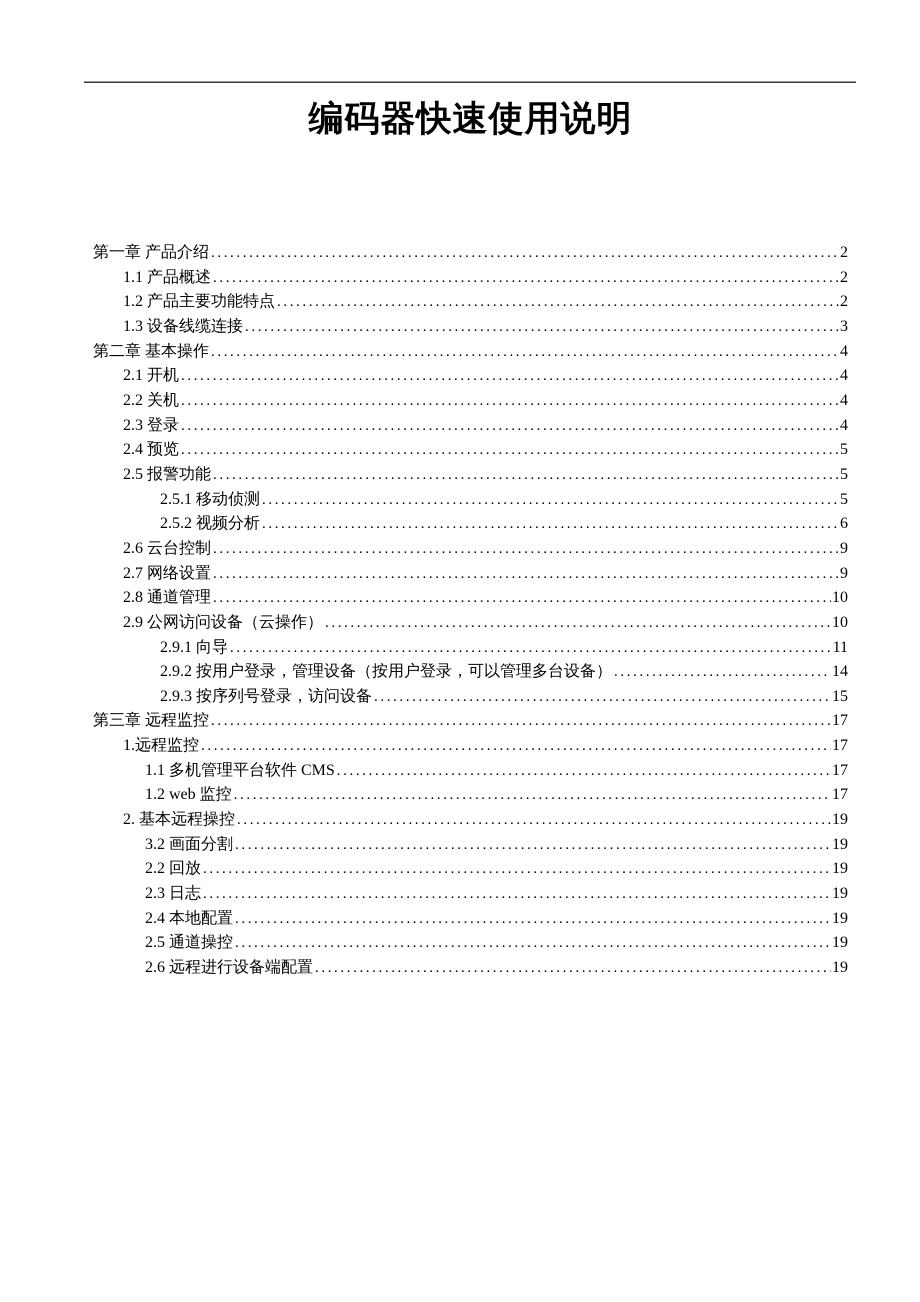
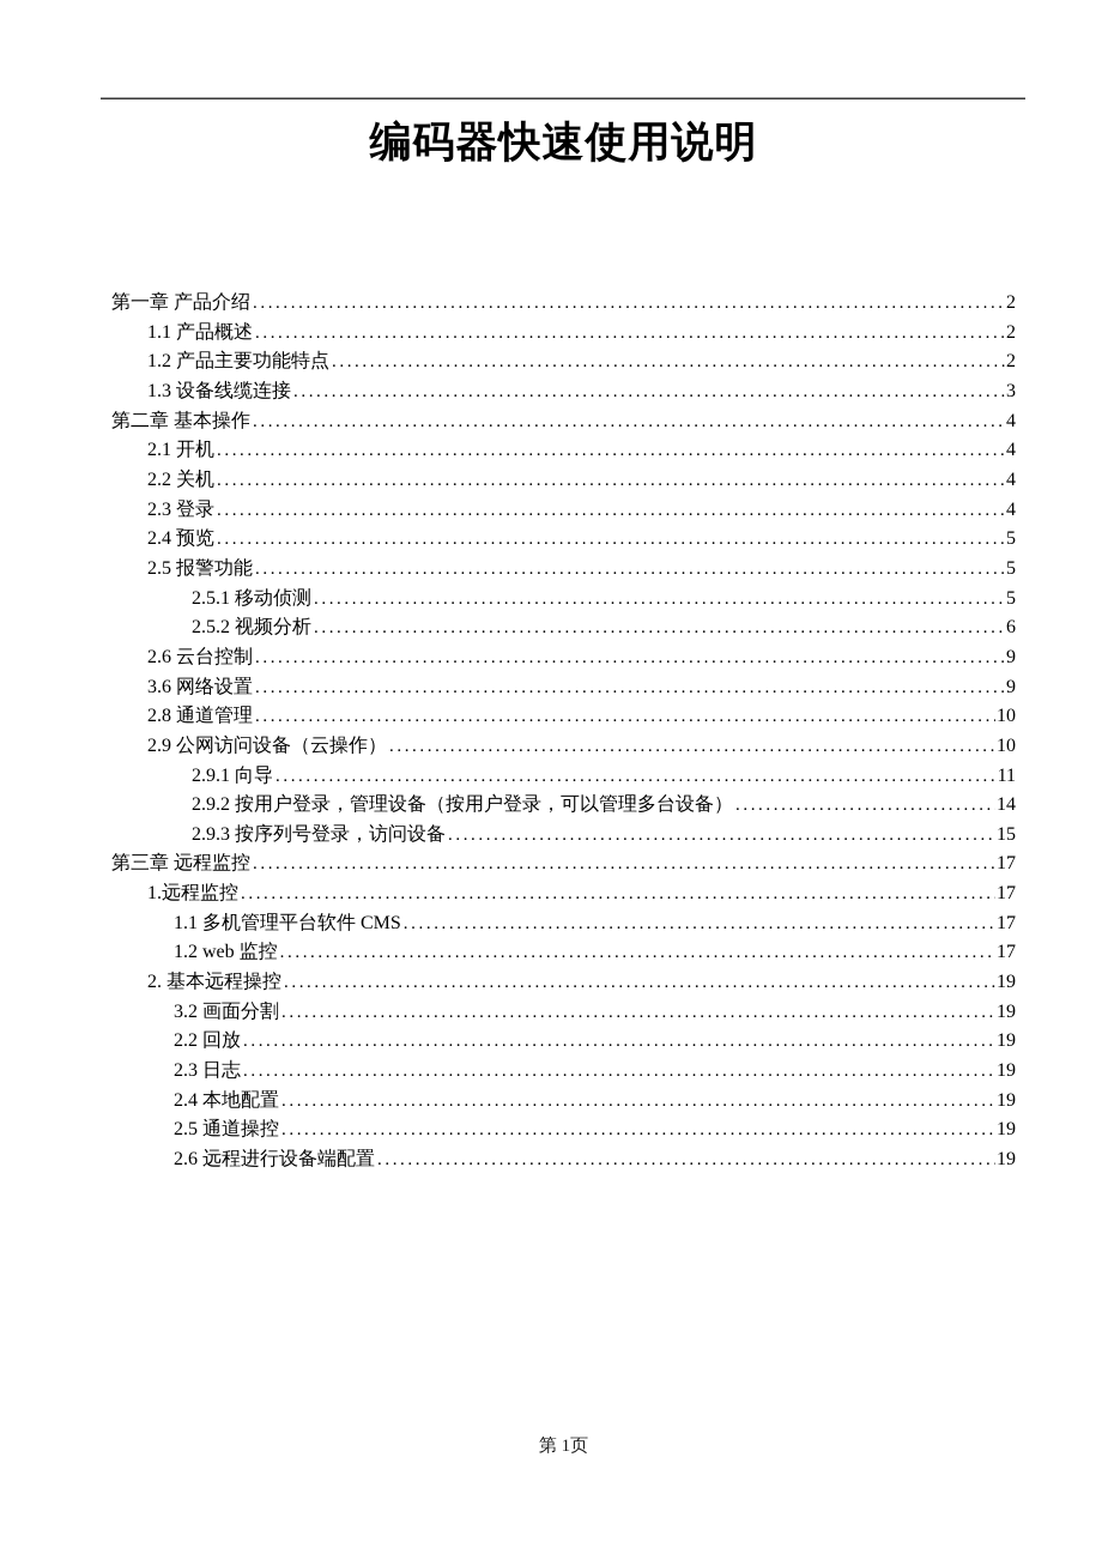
  编码器快速使用说明
  第一章 产品介绍
  2
  1.1 产品概述
  2
  1.2 产品主要功能特点
  2
  1.3 设备线缆连接
  3
  第二章 基本操作
  4
  2.1 开机
  4
  2.2 关机
  4
  2.3 登录
  4
  2.4 预览
  5
  2.5 报警功能
  5
  2.5.1 移动侦测
  5
  2.5.2 视频分析
  6
  2.6 云台控制
  9
- 2.7 网络设置
+ 3.6 网络设置
  9
  2.8 通道管理
  10
  2.9 公网访问设备（云操作）
  10
  2.9.1 向导
  11
  2.9.2 按用户登录，管理设备（按用户登录，可以管理多台设备）
  14
  2.9.3 按序列号登录，访问设备
  15
  第三章 远程监控
  17
  1.远程监控
  17
  1.1 多机管理平台软件 CMS
  17
  1.2 web 监控
  17
  2. 基本远程操控
  19
  3.2 画面分割
  19
  2.2 回放
  19
  2.3 日志
  19
  2.4 本地配置
  19
  2.5 通道操控
  19
  2.6 远程进行设备端配置
  19
+ 第 1页
